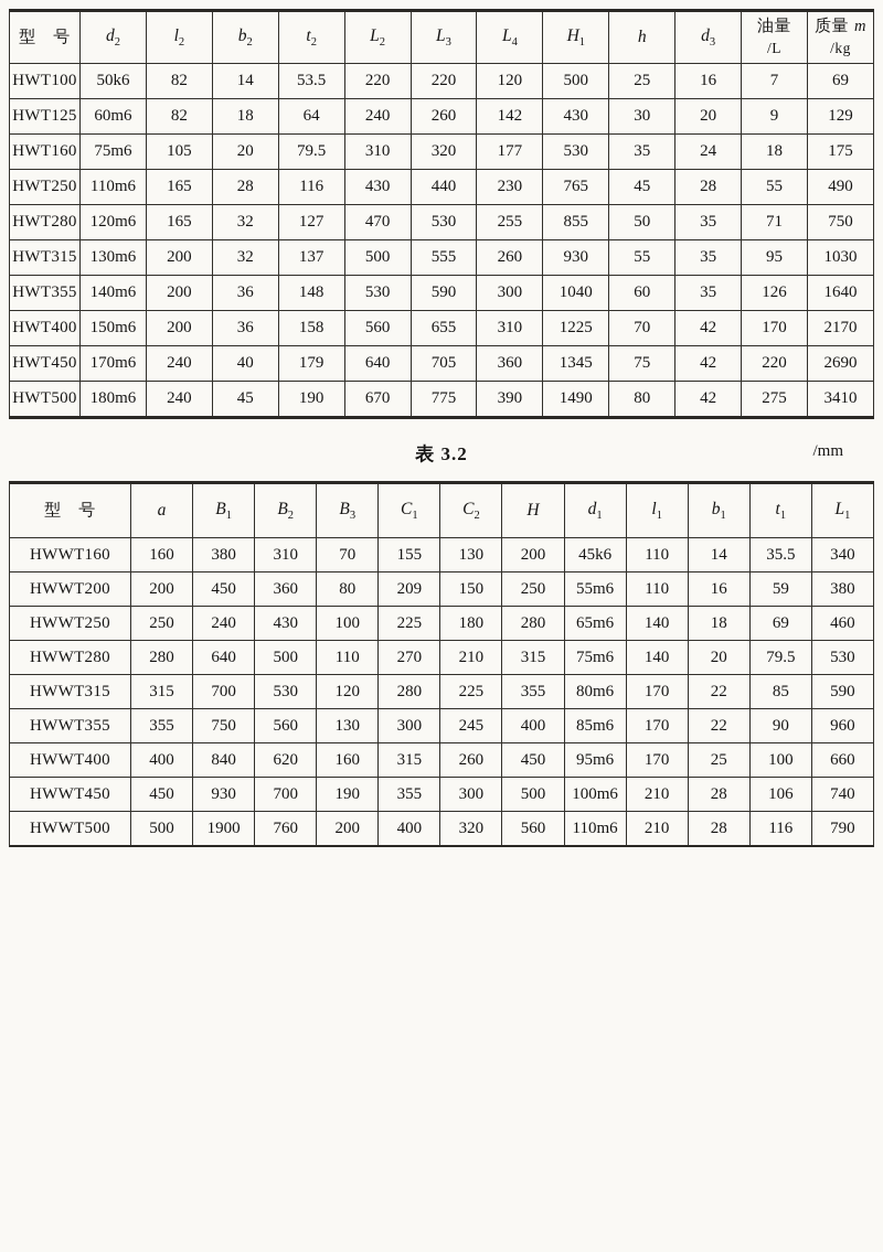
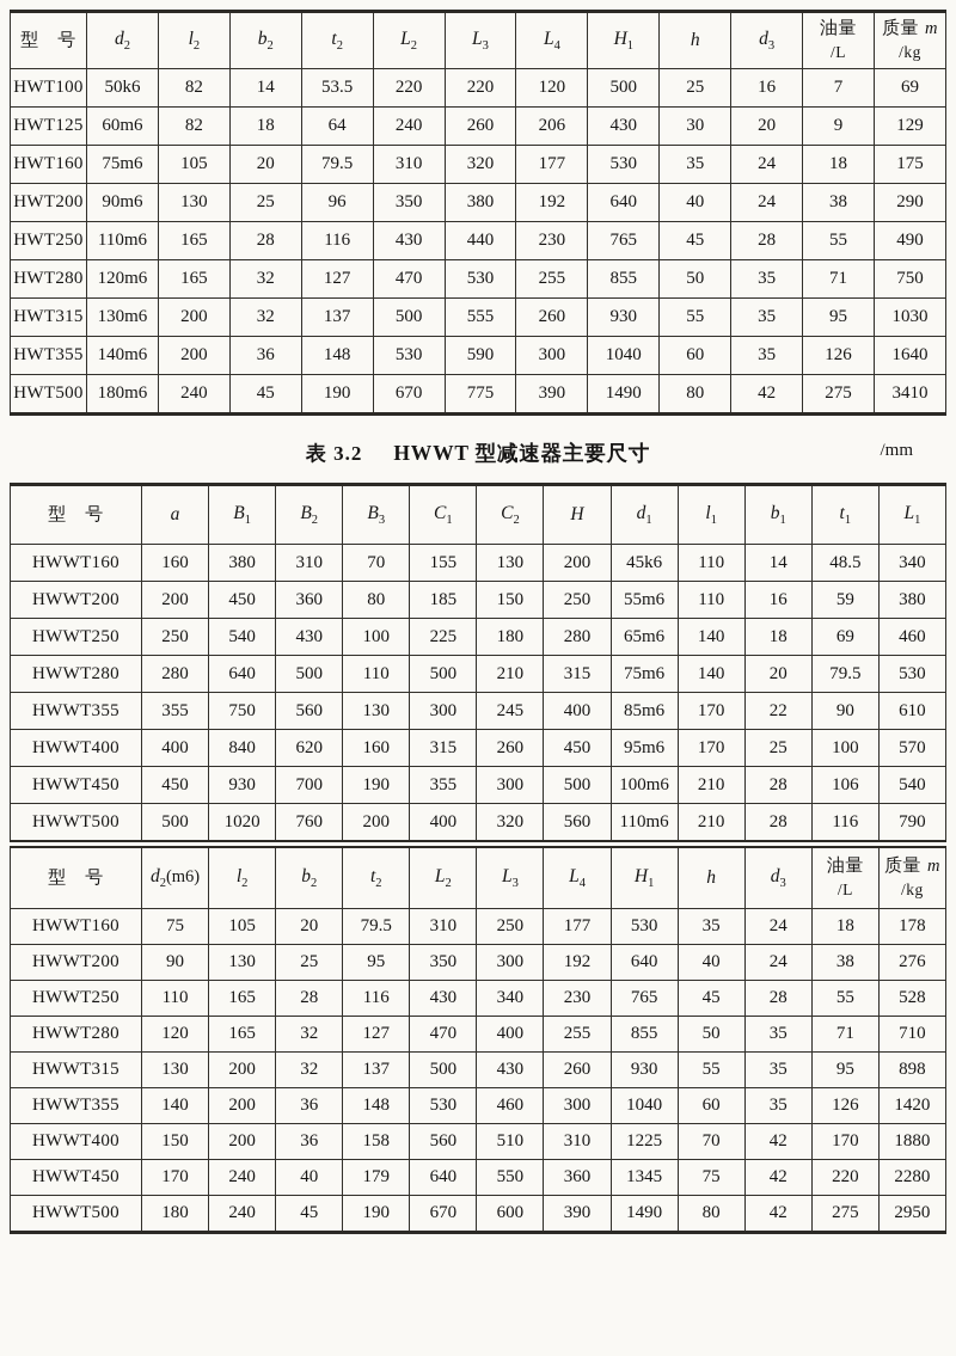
  型 号	d2	l2	b2	t2	L2	L3	L4	H1	h	d3	油量/L	质量 m/kg
  HWT100	50k6	82	14	53.5	220	220	120	500	25	16	7	69
- HWT125	60m6	82	18	64	240	260	142	430	30	20	9	129
+ HWT125	60m6	82	18	64	240	260	206	430	30	20	9	129
  HWT160	75m6	105	20	79.5	310	320	177	530	35	24	18	175
+ HWT200	90m6	130	25	96	350	380	192	640	40	24	38	290
  HWT250	110m6	165	28	116	430	440	230	765	45	28	55	490
  HWT280	120m6	165	32	127	470	530	255	855	50	35	71	750
  HWT315	130m6	200	32	137	500	555	260	930	55	35	95	1030
  HWT355	140m6	200	36	148	530	590	300	1040	60	35	126	1640
- HWT400	150m6	200	36	158	560	655	310	1225	70	42	170	2170
- HWT450	170m6	240	40	179	640	705	360	1345	75	42	220	2690
  HWT500	180m6	240	45	190	670	775	390	1490	80	42	275	3410
  表 3.2
+ HWWT 型减速器主要尺寸
  /mm
  型 号	a	B1	B2	B3	C1	C2	H	d1	l1	b1	t1	L1
- HWWT160	160	380	310	70	155	130	200	45k6	110	14	35.5	340
+ HWWT160	160	380	310	70	155	130	200	45k6	110	14	48.5	340
- HWWT200	200	450	360	80	209	150	250	55m6	110	16	59	380
+ HWWT200	200	450	360	80	185	150	250	55m6	110	16	59	380
- HWWT250	250	240	430	100	225	180	280	65m6	140	18	69	460
+ HWWT250	250	540	430	100	225	180	280	65m6	140	18	69	460
- HWWT280	280	640	500	110	270	210	315	75m6	140	20	79.5	530
+ HWWT280	280	640	500	110	500	210	315	75m6	140	20	79.5	530
- HWWT315	315	700	530	120	280	225	355	80m6	170	22	85	590
- HWWT355	355	750	560	130	300	245	400	85m6	170	22	90	960
+ HWWT355	355	750	560	130	300	245	400	85m6	170	22	90	610
- HWWT400	400	840	620	160	315	260	450	95m6	170	25	100	660
+ HWWT400	400	840	620	160	315	260	450	95m6	170	25	100	570
- HWWT450	450	930	700	190	355	300	500	100m6	210	28	106	740
+ HWWT450	450	930	700	190	355	300	500	100m6	210	28	106	540
- HWWT500	500	1900	760	200	400	320	560	110m6	210	28	116	790
+ HWWT500	500	1020	760	200	400	320	560	110m6	210	28	116	790
+ 型 号	d2(m6)	l2	b2	t2	L2	L3	L4	H1	h	d3	油量/L	质量 m/kg
+ HWWT160	75	105	20	79.5	310	250	177	530	35	24	18	178
+ HWWT200	90	130	25	95	350	300	192	640	40	24	38	276
+ HWWT250	110	165	28	116	430	340	230	765	45	28	55	528
+ HWWT280	120	165	32	127	470	400	255	855	50	35	71	710
+ HWWT315	130	200	32	137	500	430	260	930	55	35	95	898
+ HWWT355	140	200	36	148	530	460	300	1040	60	35	126	1420
+ HWWT400	150	200	36	158	560	510	310	1225	70	42	170	1880
+ HWWT450	170	240	40	179	640	550	360	1345	75	42	220	2280
+ HWWT500	180	240	45	190	670	600	390	1490	80	42	275	2950
